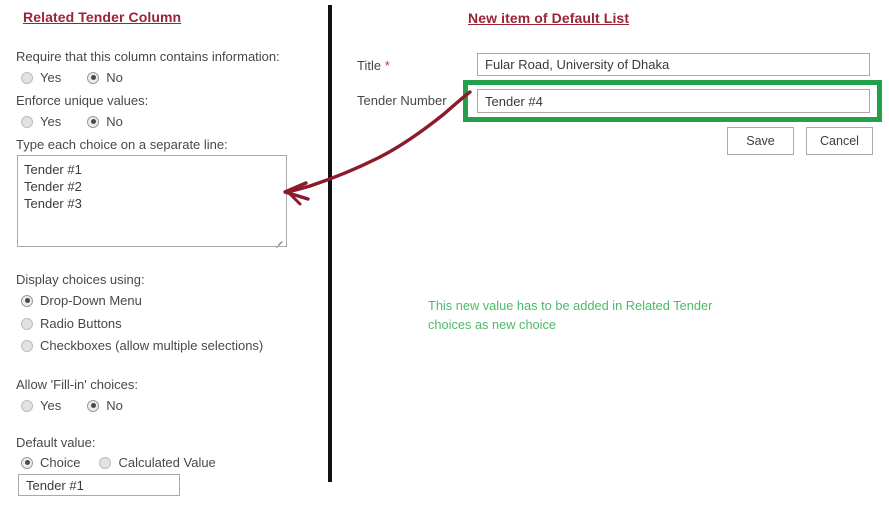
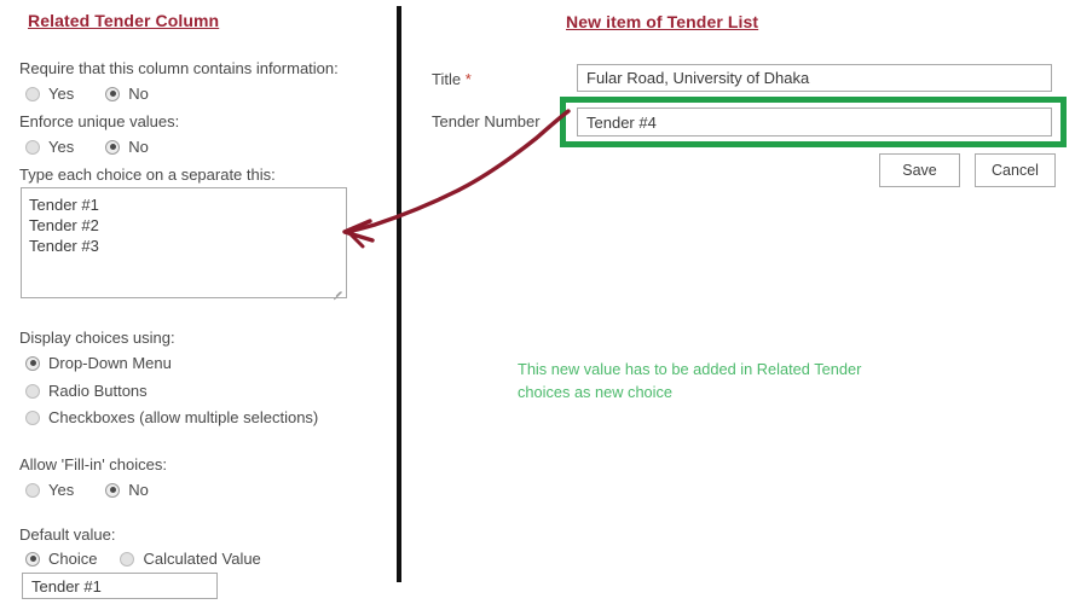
  Related Tender Column
  Require that this column contains information:
  Yes
  No
  Enforce unique values:
  Yes
  No
- Type each choice on a separate line:
+ Type each choice on a separate this:
  Tender #1
  Tender #2
  Tender #3
  Display choices using:
  Drop-Down Menu
  Radio Buttons
  Checkboxes (allow multiple selections)
  Allow 'Fill-in' choices:
  Yes
  No
  Default value:
  Choice
  Calculated Value
  Tender #1
- New item of Default List
+ New item of Tender List
  Title *
  Fular Road, University of Dhaka
  Tender Number
  Tender #4
  Save
  Cancel
  This new value has to be added in Related Tender choices as new choice
